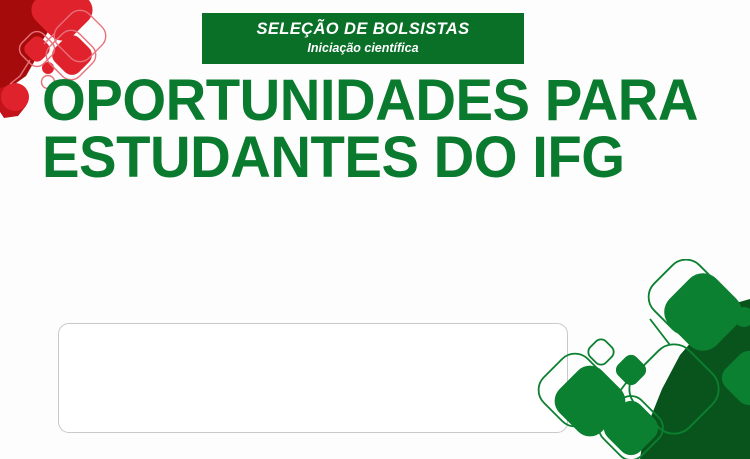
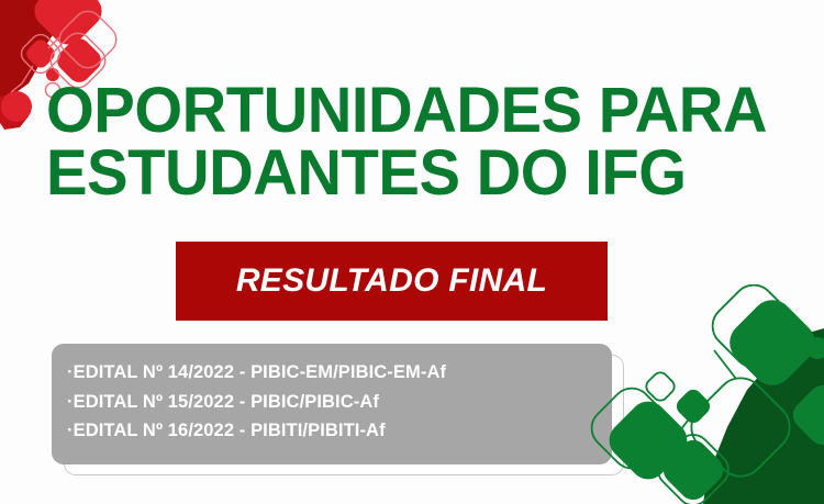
- SELEÇÃO DE BOLSISTAS
- Iniciação científica
  OPORTUNIDADES PARA
  ESTUDANTES DO IFG
+ RESULTADO FINAL
+ ·EDITAL Nº 14/2022 - PIBIC-EM/PIBIC-EM-Af
+ ·EDITAL Nº 15/2022 - PIBIC/PIBIC-Af
+ ·EDITAL Nº 16/2022 - PIBITI/PIBITI-Af
